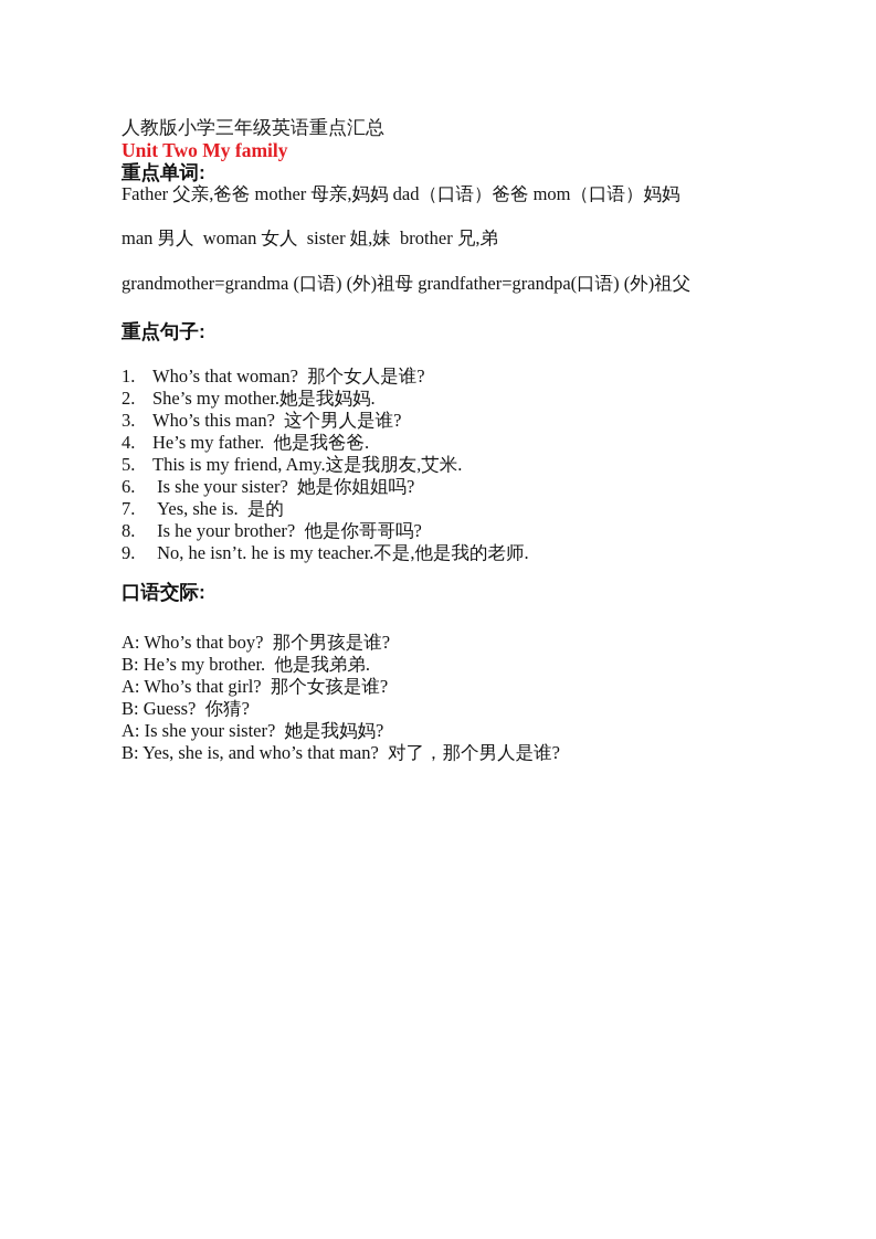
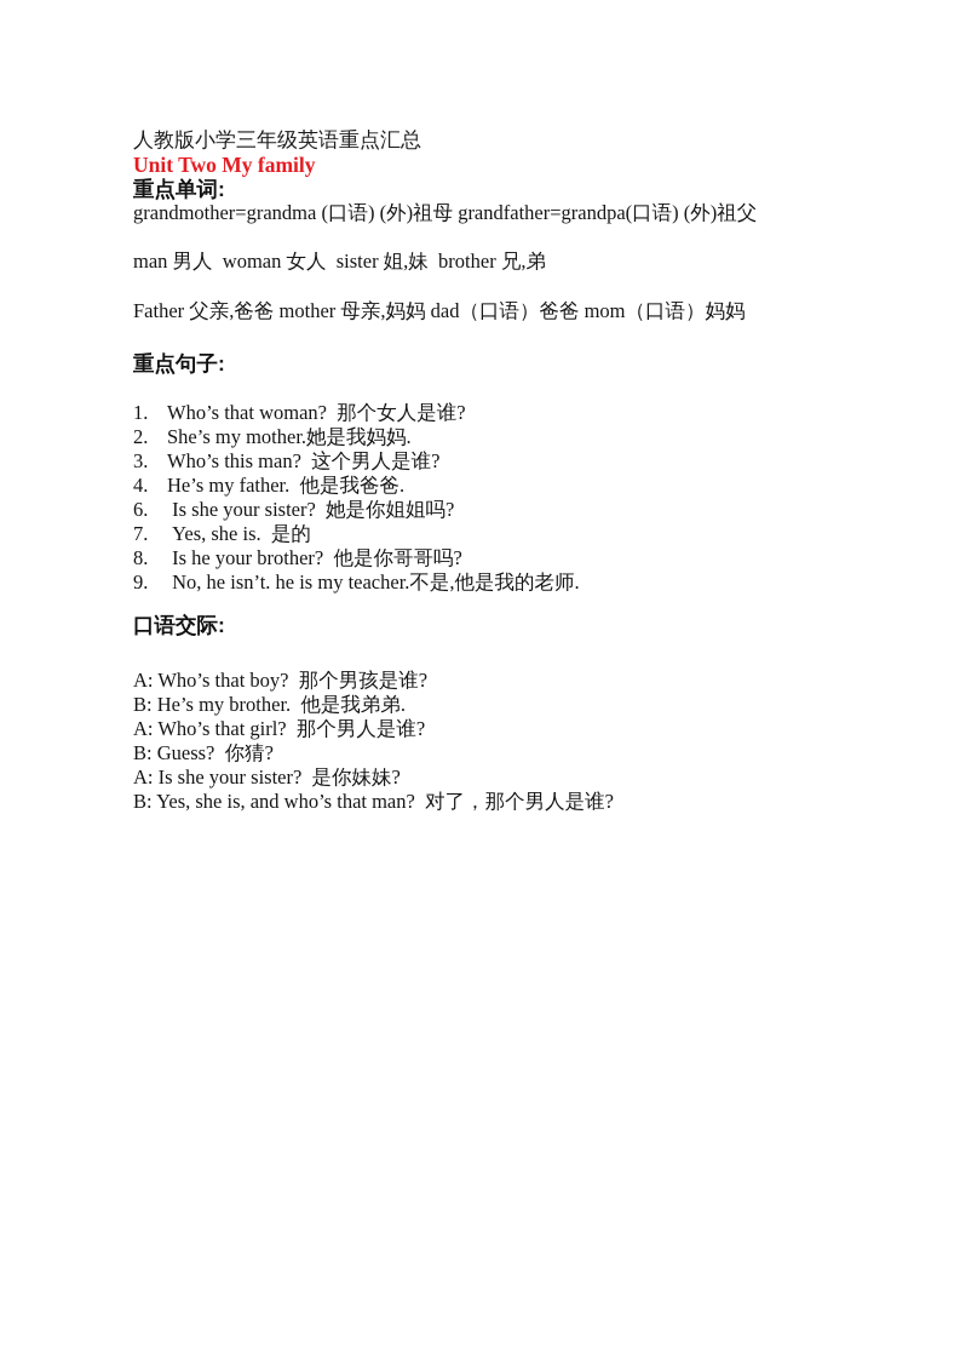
  人教版小学三年级英语重点汇总
  Unit Two My family
  重点单词:
- Father 父亲,爸爸 mother 母亲,妈妈 dad（口语）爸爸 mom（口语）妈妈
+ grandmother=grandma (口语) (外)祖母 grandfather=grandpa(口语) (外)祖父
  man 男人 woman 女人 sister 姐,妹 brother 兄,弟
- grandmother=grandma (口语) (外)祖母 grandfather=grandpa(口语) (外)祖父
+ Father 父亲,爸爸 mother 母亲,妈妈 dad（口语）爸爸 mom（口语）妈妈
  重点句子:
  1.
  Who’s that woman? 那个女人是谁?
  2.
  She’s my mother.她是我妈妈.
  3.
  Who’s this man? 这个男人是谁?
  4.
  He’s my father. 他是我爸爸.
- 5.
- This is my friend, Amy.这是我朋友,艾米.
  6.
  Is she your sister? 她是你姐姐吗?
  7.
  Yes, she is. 是的
  8.
  Is he your brother? 他是你哥哥吗?
  9.
  No, he isn’t. he is my teacher.不是,他是我的老师.
  口语交际:
  A: Who’s that boy? 那个男孩是谁?
  B: He’s my brother. 他是我弟弟.
- A: Who’s that girl? 那个女孩是谁?
+ A: Who’s that girl? 那个男人是谁?
  B: Guess? 你猜?
- A: Is she your sister? 她是我妈妈?
+ A: Is she your sister? 是你妹妹?
  B: Yes, she is, and who’s that man? 对了，那个男人是谁?
